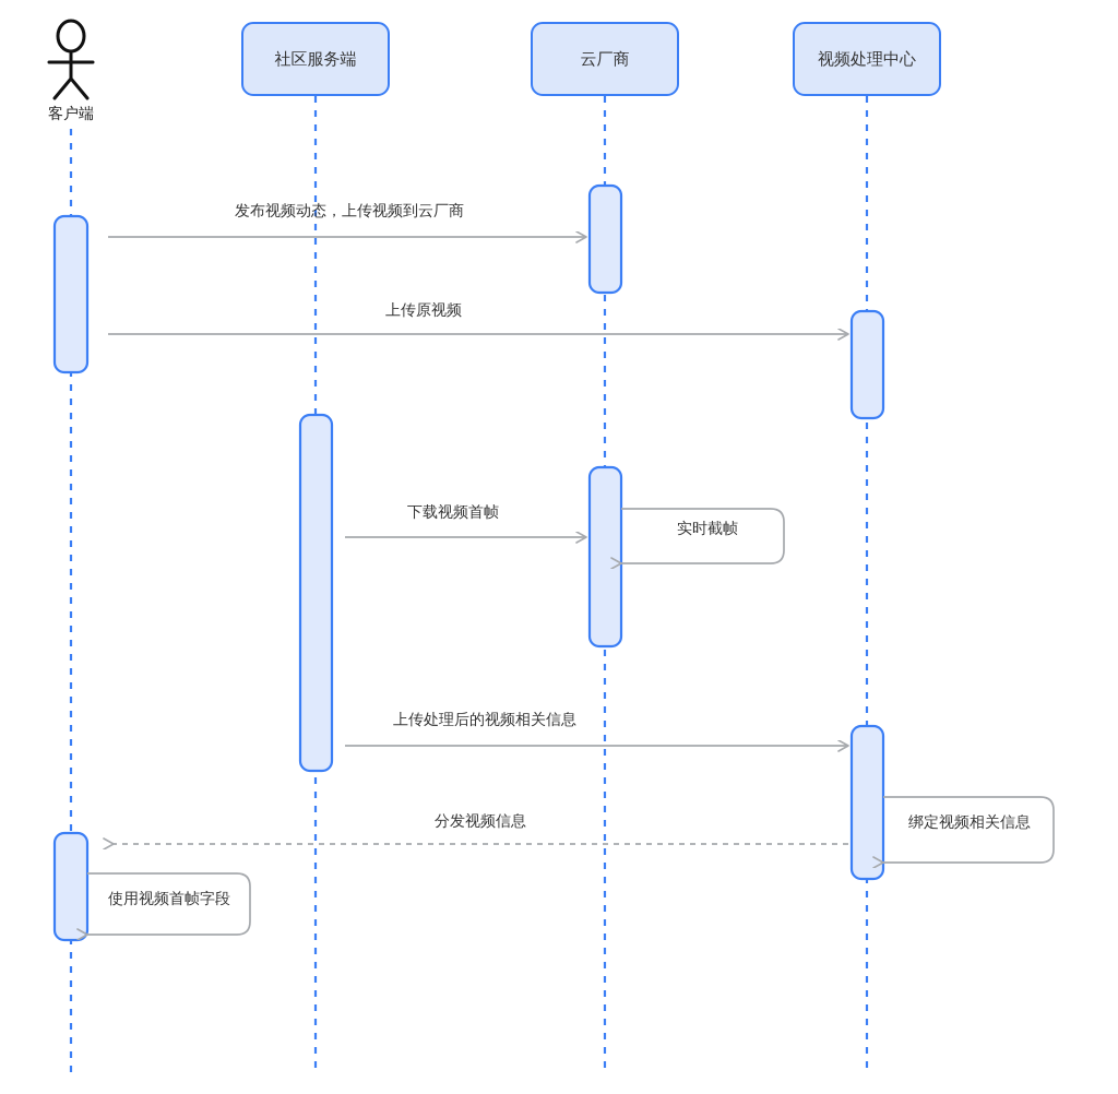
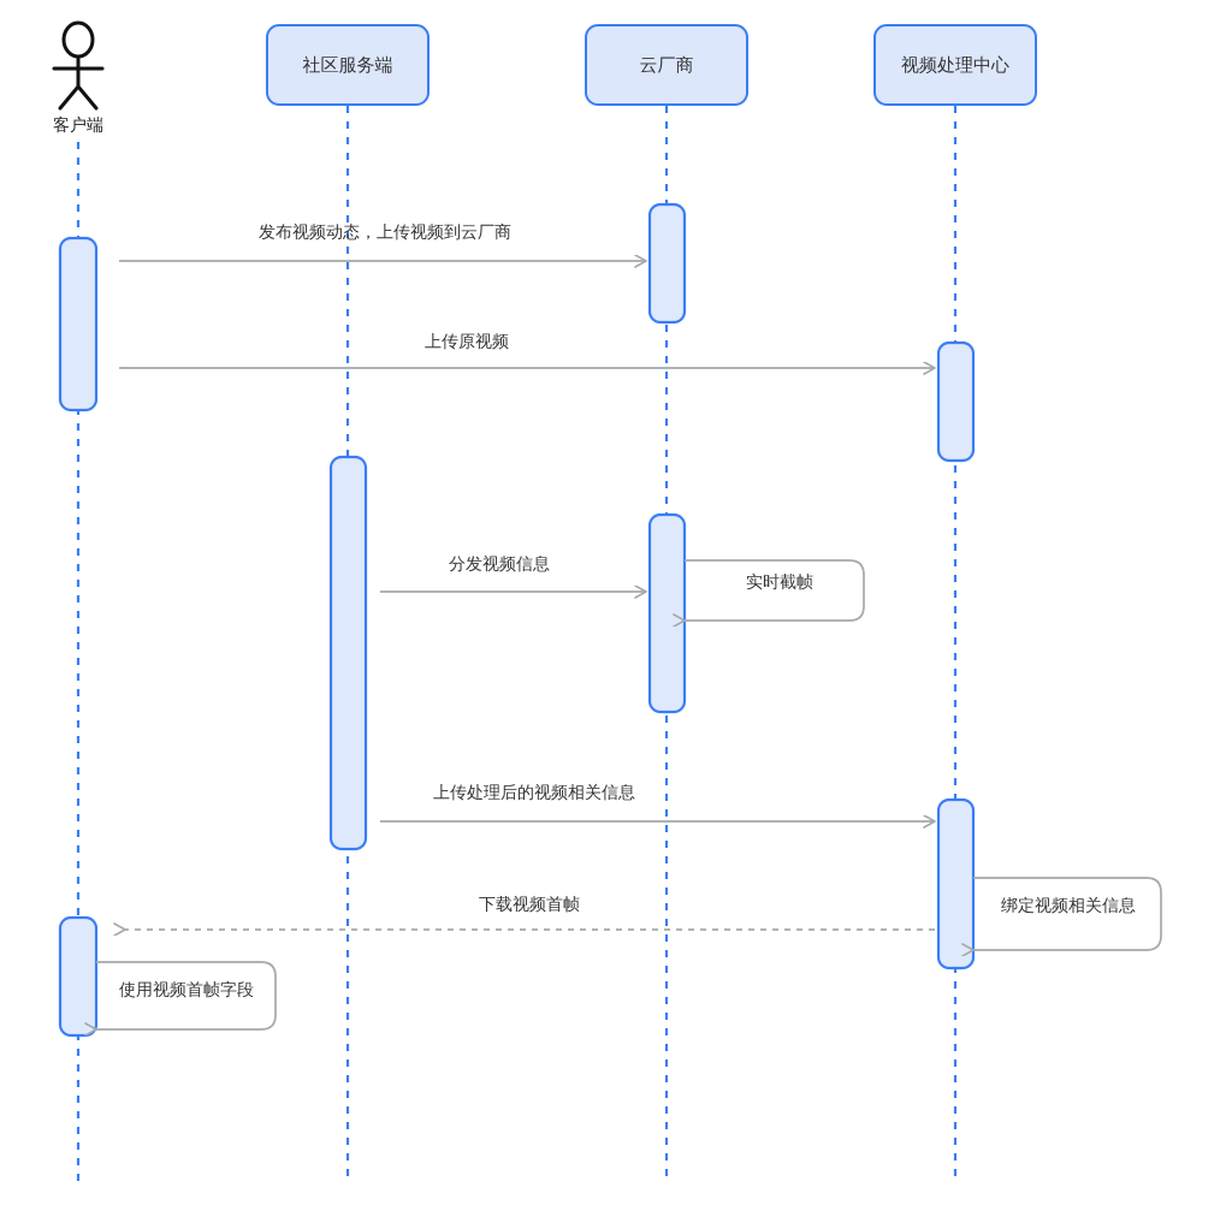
  客户端
  社区服务端
  云厂商
  视频处理中心
  发布视频动态，上传视频到云厂商
  上传原视频
- 下载视频首帧
+ 分发视频信息
  上传处理后的视频相关信息
- 分发视频信息
+ 下载视频首帧
  实时截帧
  绑定视频相关信息
  使用视频首帧字段
